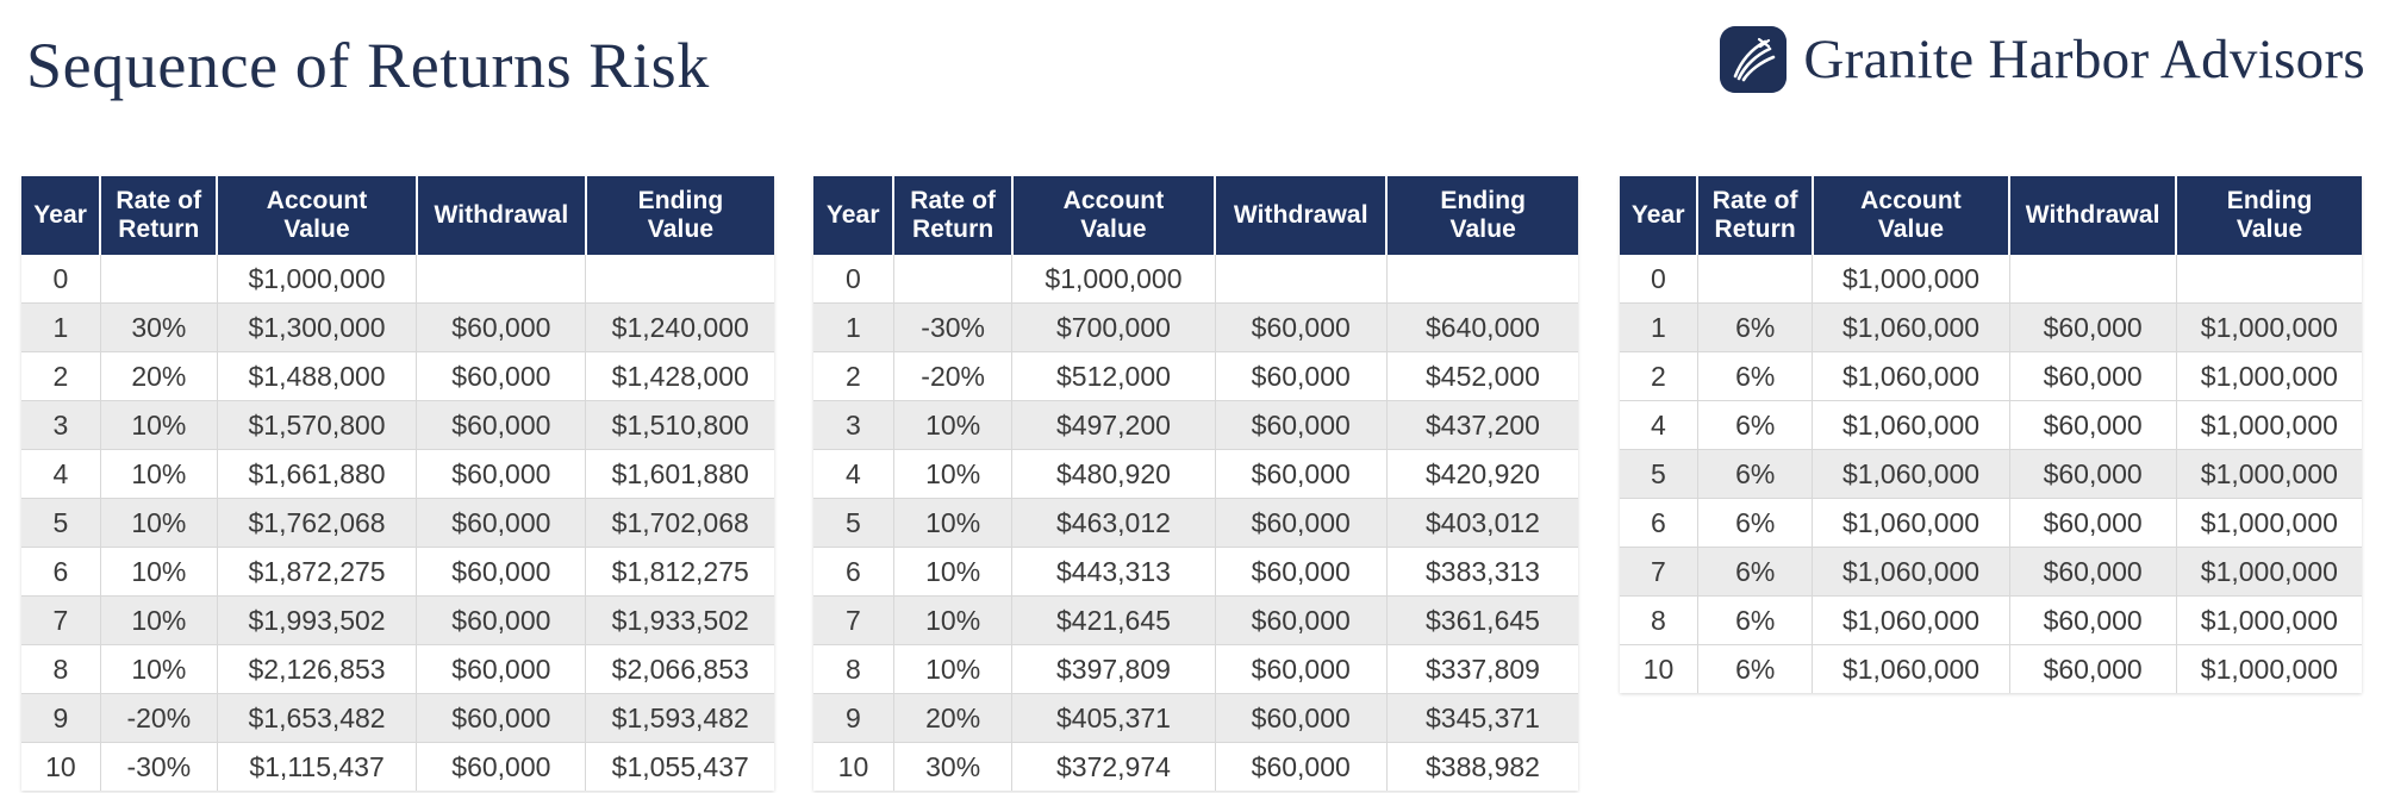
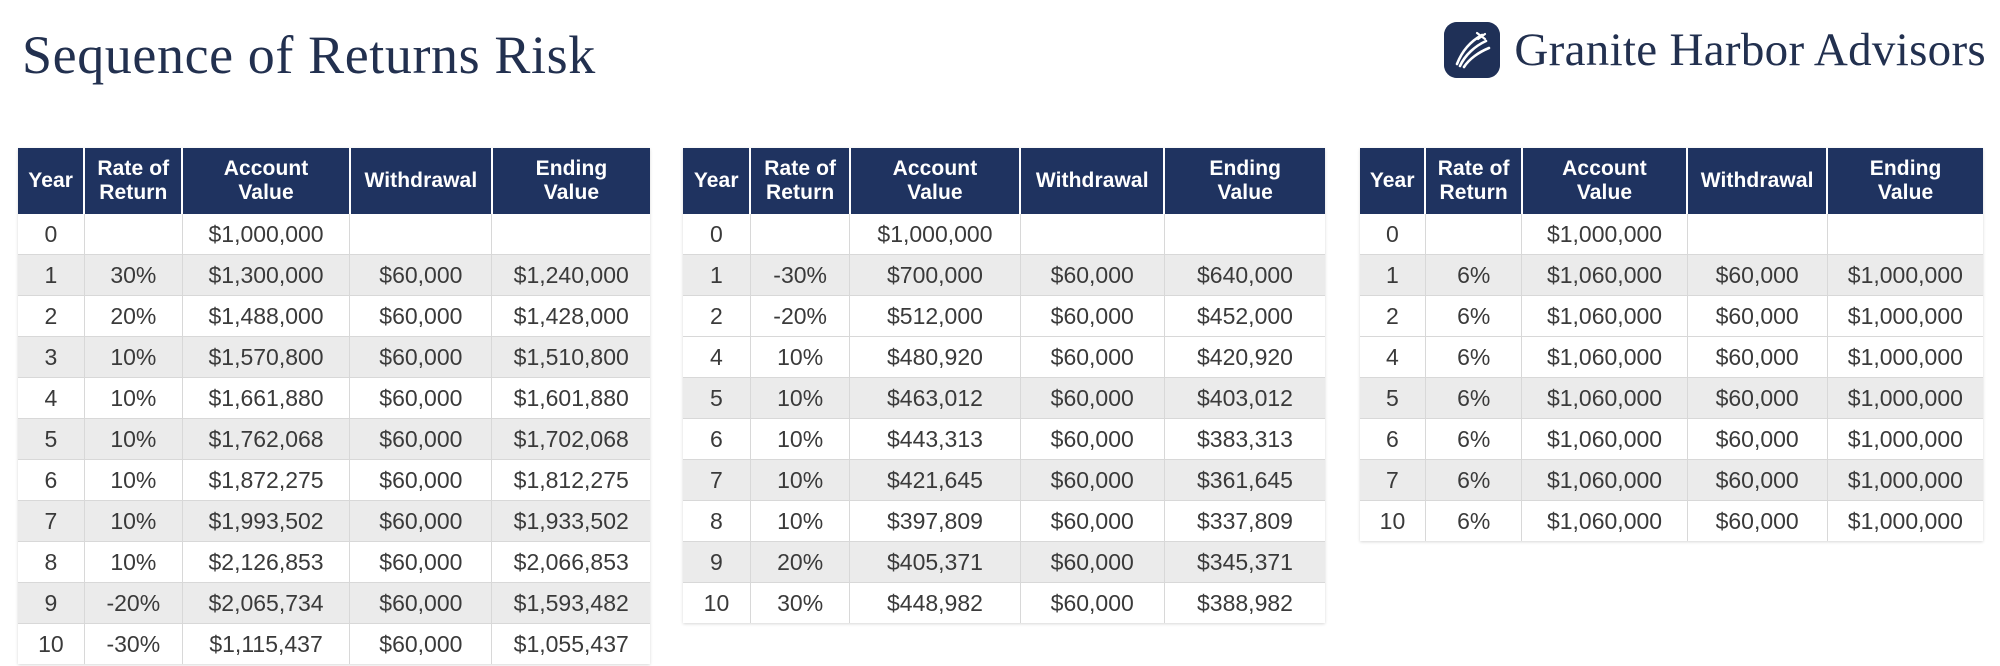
  Sequence of Returns Risk
  Granite Harbor Advisors
  Year	Rate ofReturn	AccountValue	Withdrawal	EndingValue
  0		$1,000,000
  1	30%	$1,300,000	$60,000	$1,240,000
  2	20%	$1,488,000	$60,000	$1,428,000
  3	10%	$1,570,800	$60,000	$1,510,800
  4	10%	$1,661,880	$60,000	$1,601,880
  5	10%	$1,762,068	$60,000	$1,702,068
  6	10%	$1,872,275	$60,000	$1,812,275
  7	10%	$1,993,502	$60,000	$1,933,502
  8	10%	$2,126,853	$60,000	$2,066,853
- 9	-20%	$1,653,482	$60,000	$1,593,482
+ 9	-20%	$2,065,734	$60,000	$1,593,482
  10	-30%	$1,115,437	$60,000	$1,055,437
  Year	Rate ofReturn	AccountValue	Withdrawal	EndingValue
  0		$1,000,000
  1	-30%	$700,000	$60,000	$640,000
  2	-20%	$512,000	$60,000	$452,000
- 3	10%	$497,200	$60,000	$437,200
  4	10%	$480,920	$60,000	$420,920
  5	10%	$463,012	$60,000	$403,012
  6	10%	$443,313	$60,000	$383,313
  7	10%	$421,645	$60,000	$361,645
  8	10%	$397,809	$60,000	$337,809
  9	20%	$405,371	$60,000	$345,371
- 10	30%	$372,974	$60,000	$388,982
+ 10	30%	$448,982	$60,000	$388,982
  Year	Rate ofReturn	AccountValue	Withdrawal	EndingValue
  0		$1,000,000
  1	6%	$1,060,000	$60,000	$1,000,000
  2	6%	$1,060,000	$60,000	$1,000,000
  4	6%	$1,060,000	$60,000	$1,000,000
  5	6%	$1,060,000	$60,000	$1,000,000
  6	6%	$1,060,000	$60,000	$1,000,000
  7	6%	$1,060,000	$60,000	$1,000,000
- 8	6%	$1,060,000	$60,000	$1,000,000
  10	6%	$1,060,000	$60,000	$1,000,000
